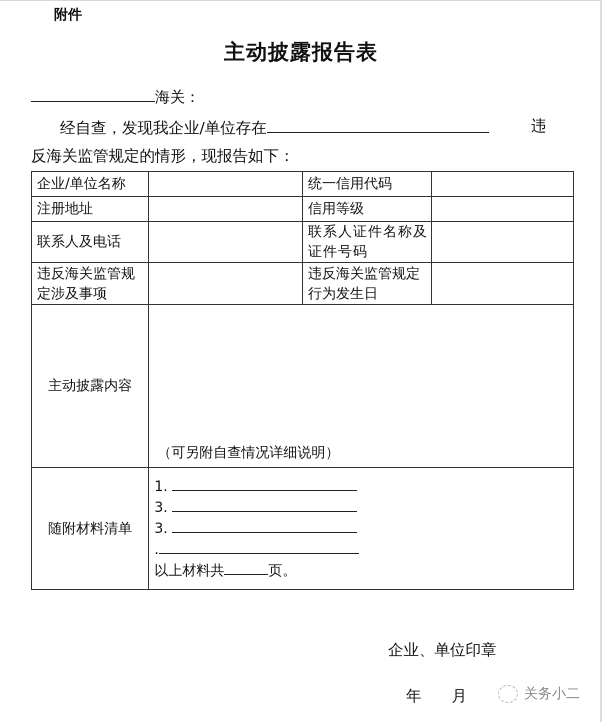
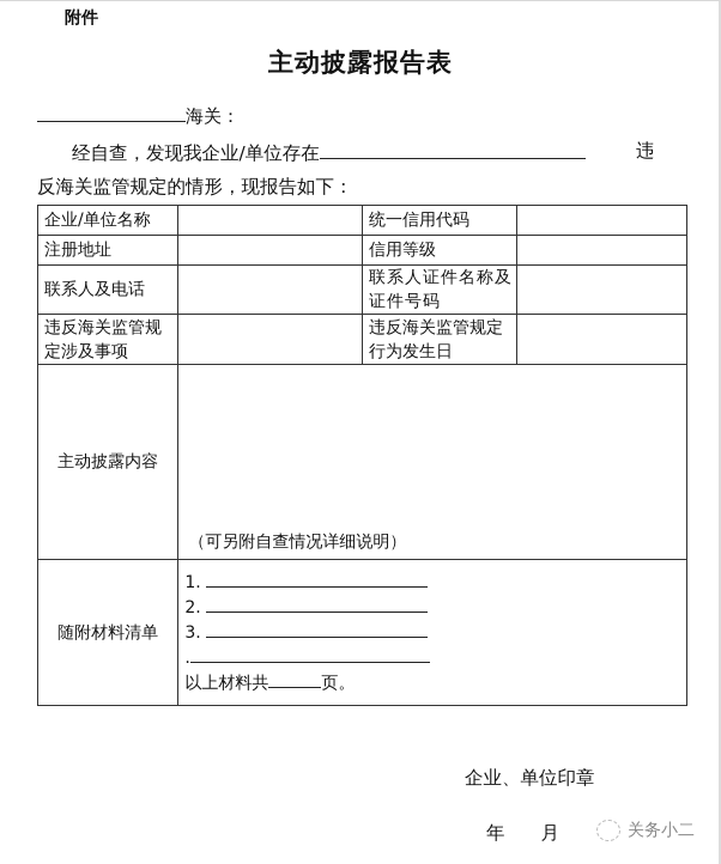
  附件
  主动披露报告表
  海关：
  经自查，发现我企业/单位存在
  违
  反海关监管规定的情形，现报告如下：
  企业/单位名称		统一信用代码
  注册地址		信用等级
  联系人及电话		联系人证件名称及证件号码
  违反海关监管规定涉及事项		违反海关监管规定行为发生日
  主动披露内容	（可另附自查情况详细说明）
- 随附材料清单	1. 3. 3. . 以上材料共 页。
+ 随附材料清单	1. 2. 3. . 以上材料共 页。
  企业、单位印章
  年 月
  关务小二
